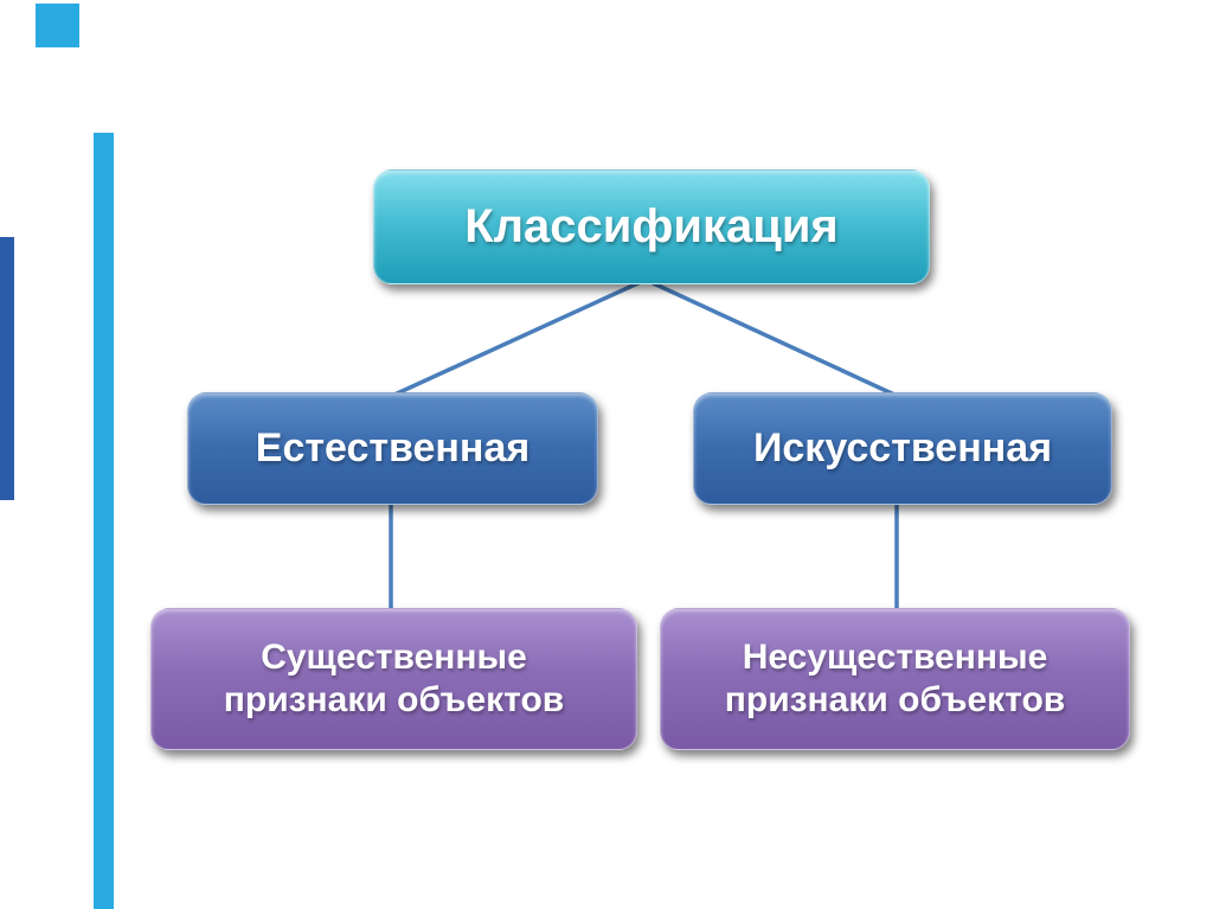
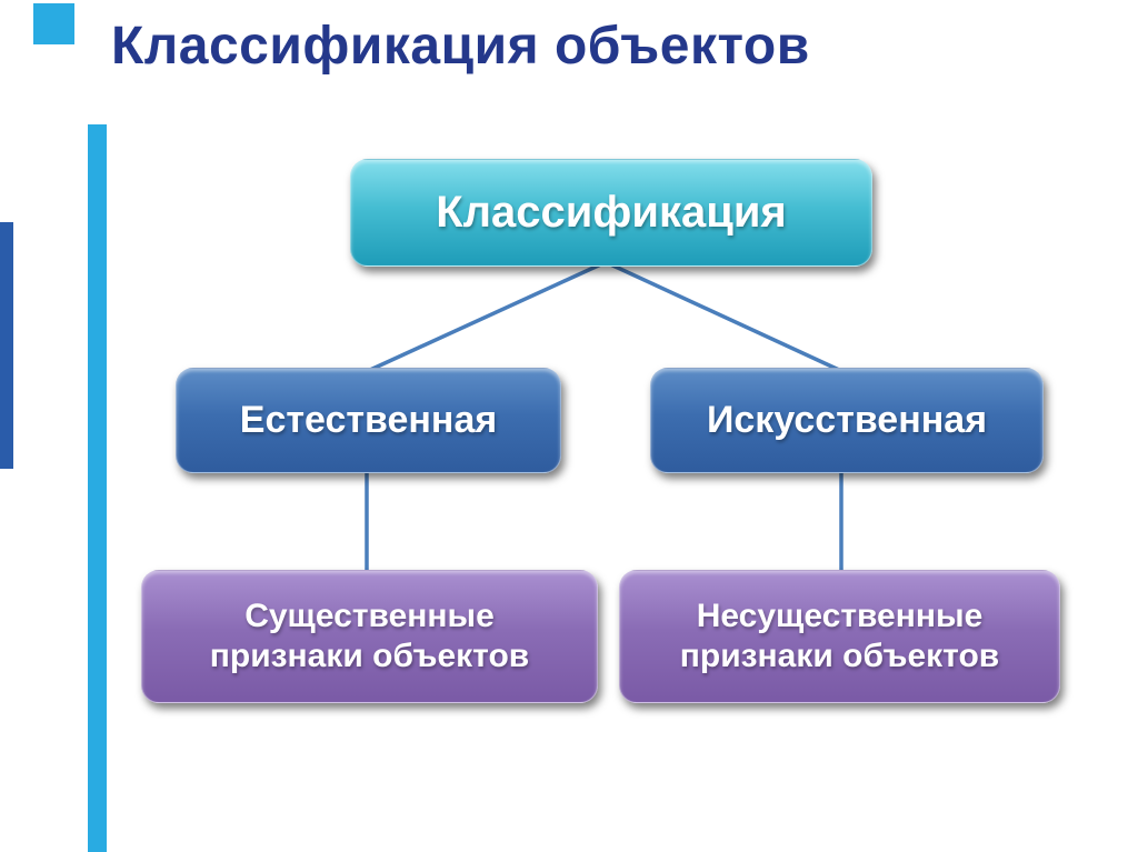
+ Классификация объектов
  Классификация
  Естественная
  Искусственная
  Существенные
  признаки объектов
  Несущественные
  признаки объектов
